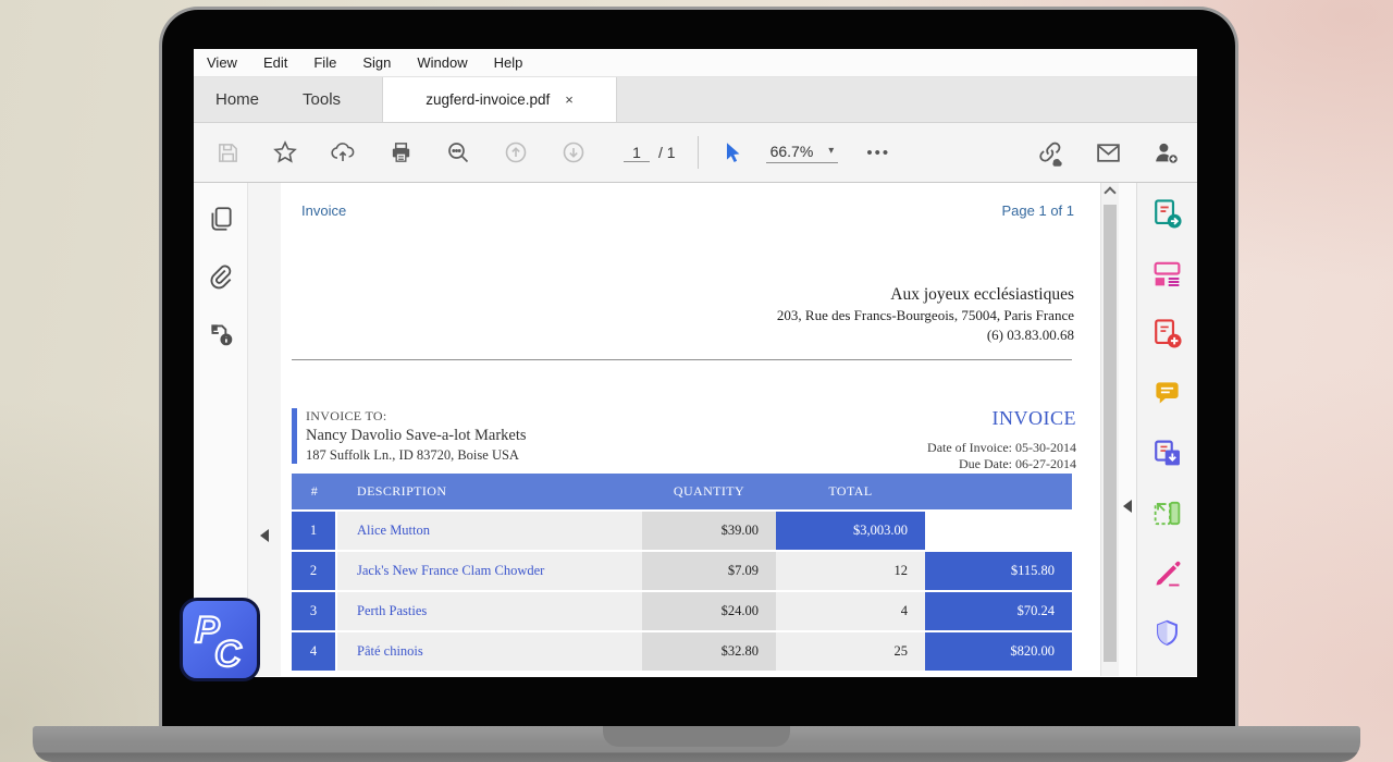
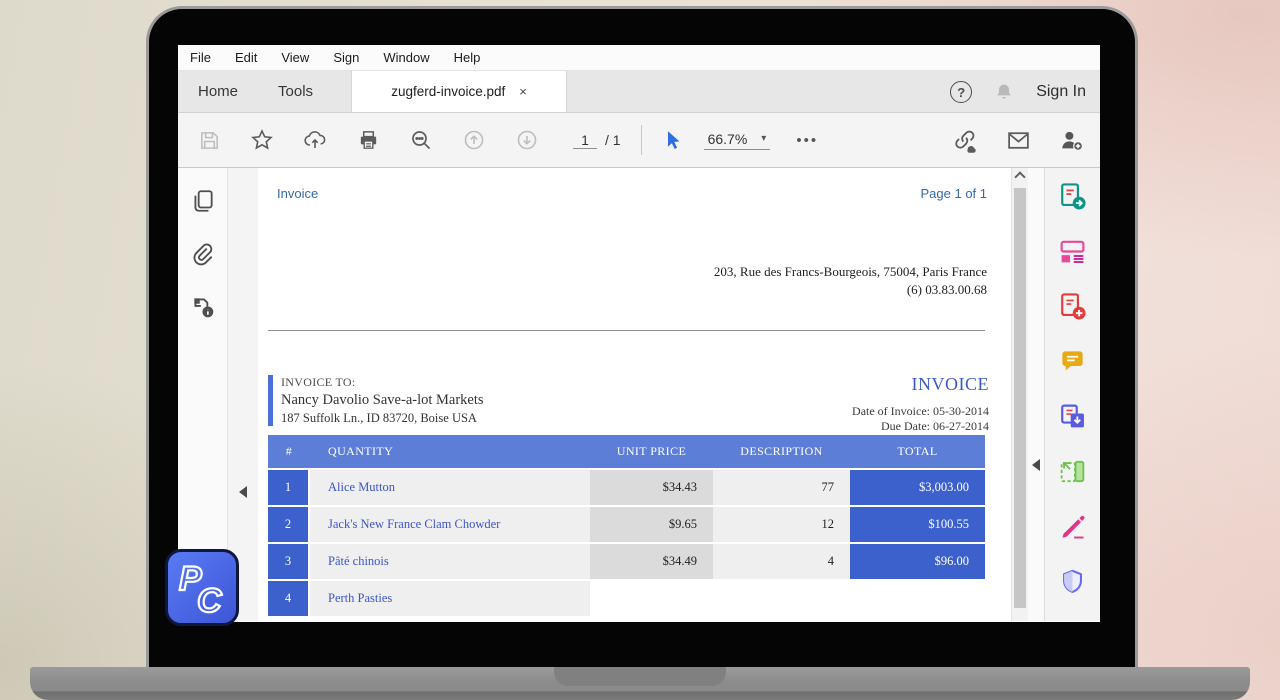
- View
+ File
  Edit
- File
+ View
  Sign
  Window
  Help
  Home
  Tools
  zugferd-invoice.pdf
  ×
+ ?
+ Sign In
  1
  / 1
  66.7%
  ▾
  •••
  Invoice
  Page 1 of 1
- Aux joyeux ecclésiastiques
  203, Rue des Francs-Bourgeois, 75004, Paris France
  (6) 03.83.00.68
  INVOICE TO:
  Nancy Davolio Save-a-lot Markets
  187 Suffolk Ln., ID 83720, Boise USA
  INVOICE
  Date of Invoice: 05-30-2014
  Due Date: 06-27-2014
  #
- DESCRIPTION
+ QUANTITY
+ UNIT PRICE
- QUANTITY
+ DESCRIPTION
  TOTAL
  1
  Alice Mutton
- $39.00
+ $34.43
+ 77
  $3,003.00
  2
  Jack's New France Clam Chowder
- $7.09
+ $9.65
  12
- $115.80
+ $100.55
  3
- Perth Pasties
+ Pâté chinois
- $24.00
+ $34.49
  4
- $70.24
+ $96.00
  4
- Pâté chinois
+ Perth Pasties
- $32.80
- 25
- $820.00
  P
  C
